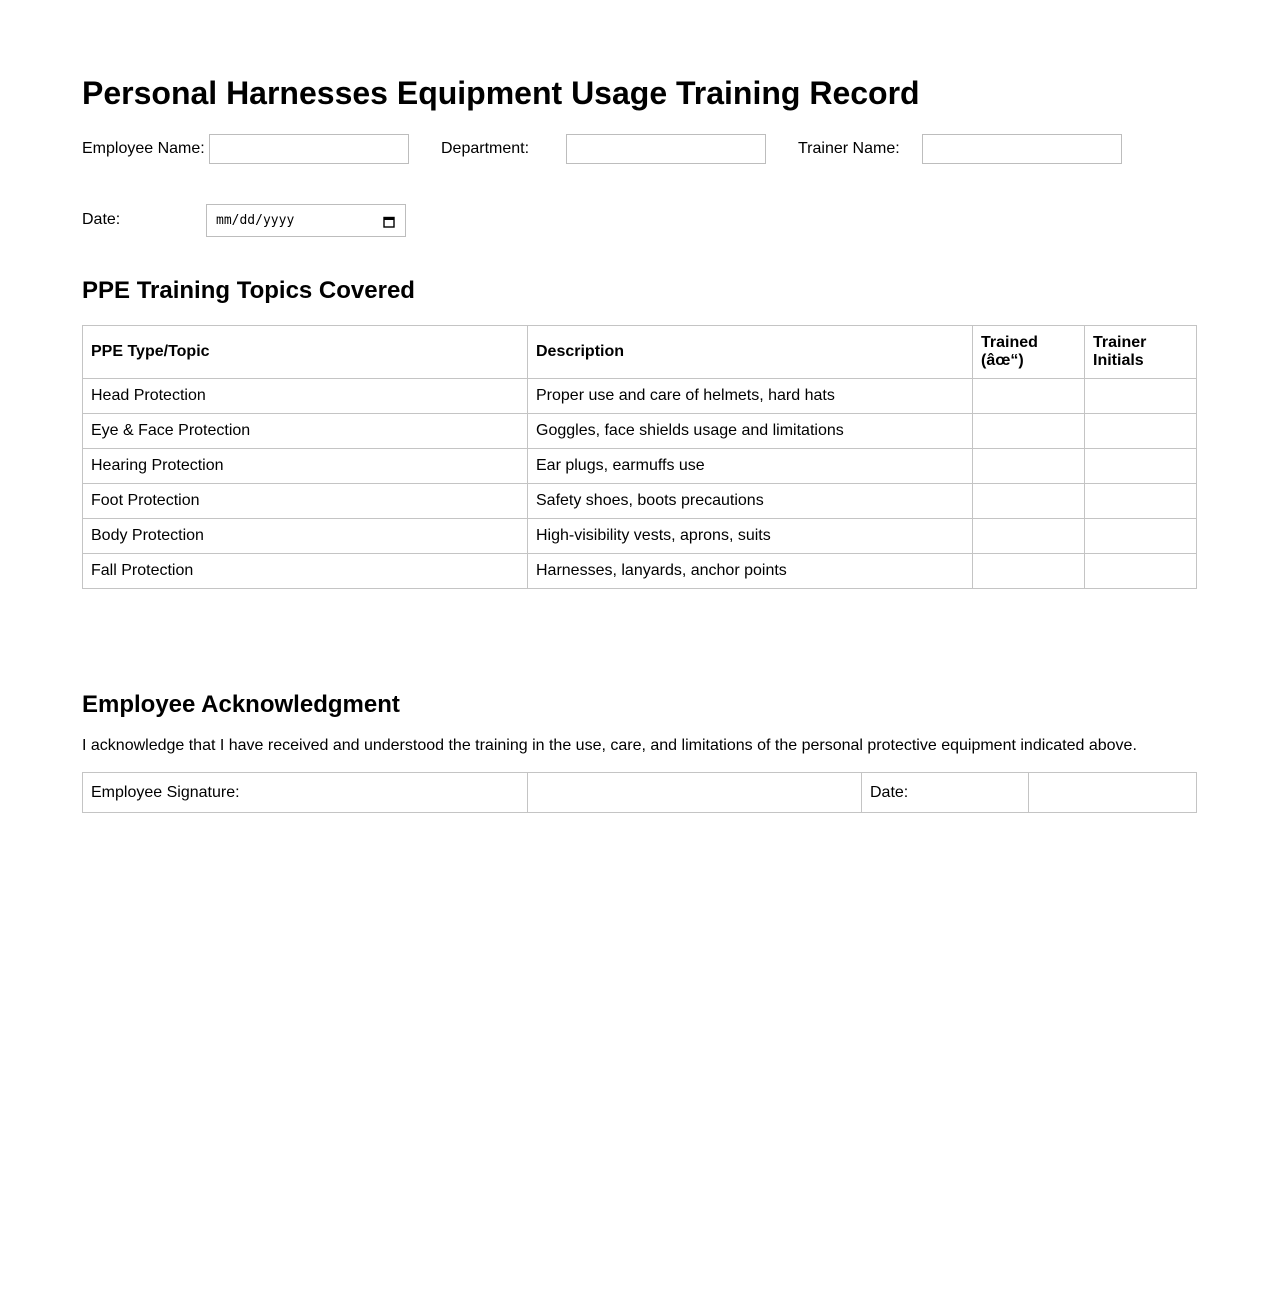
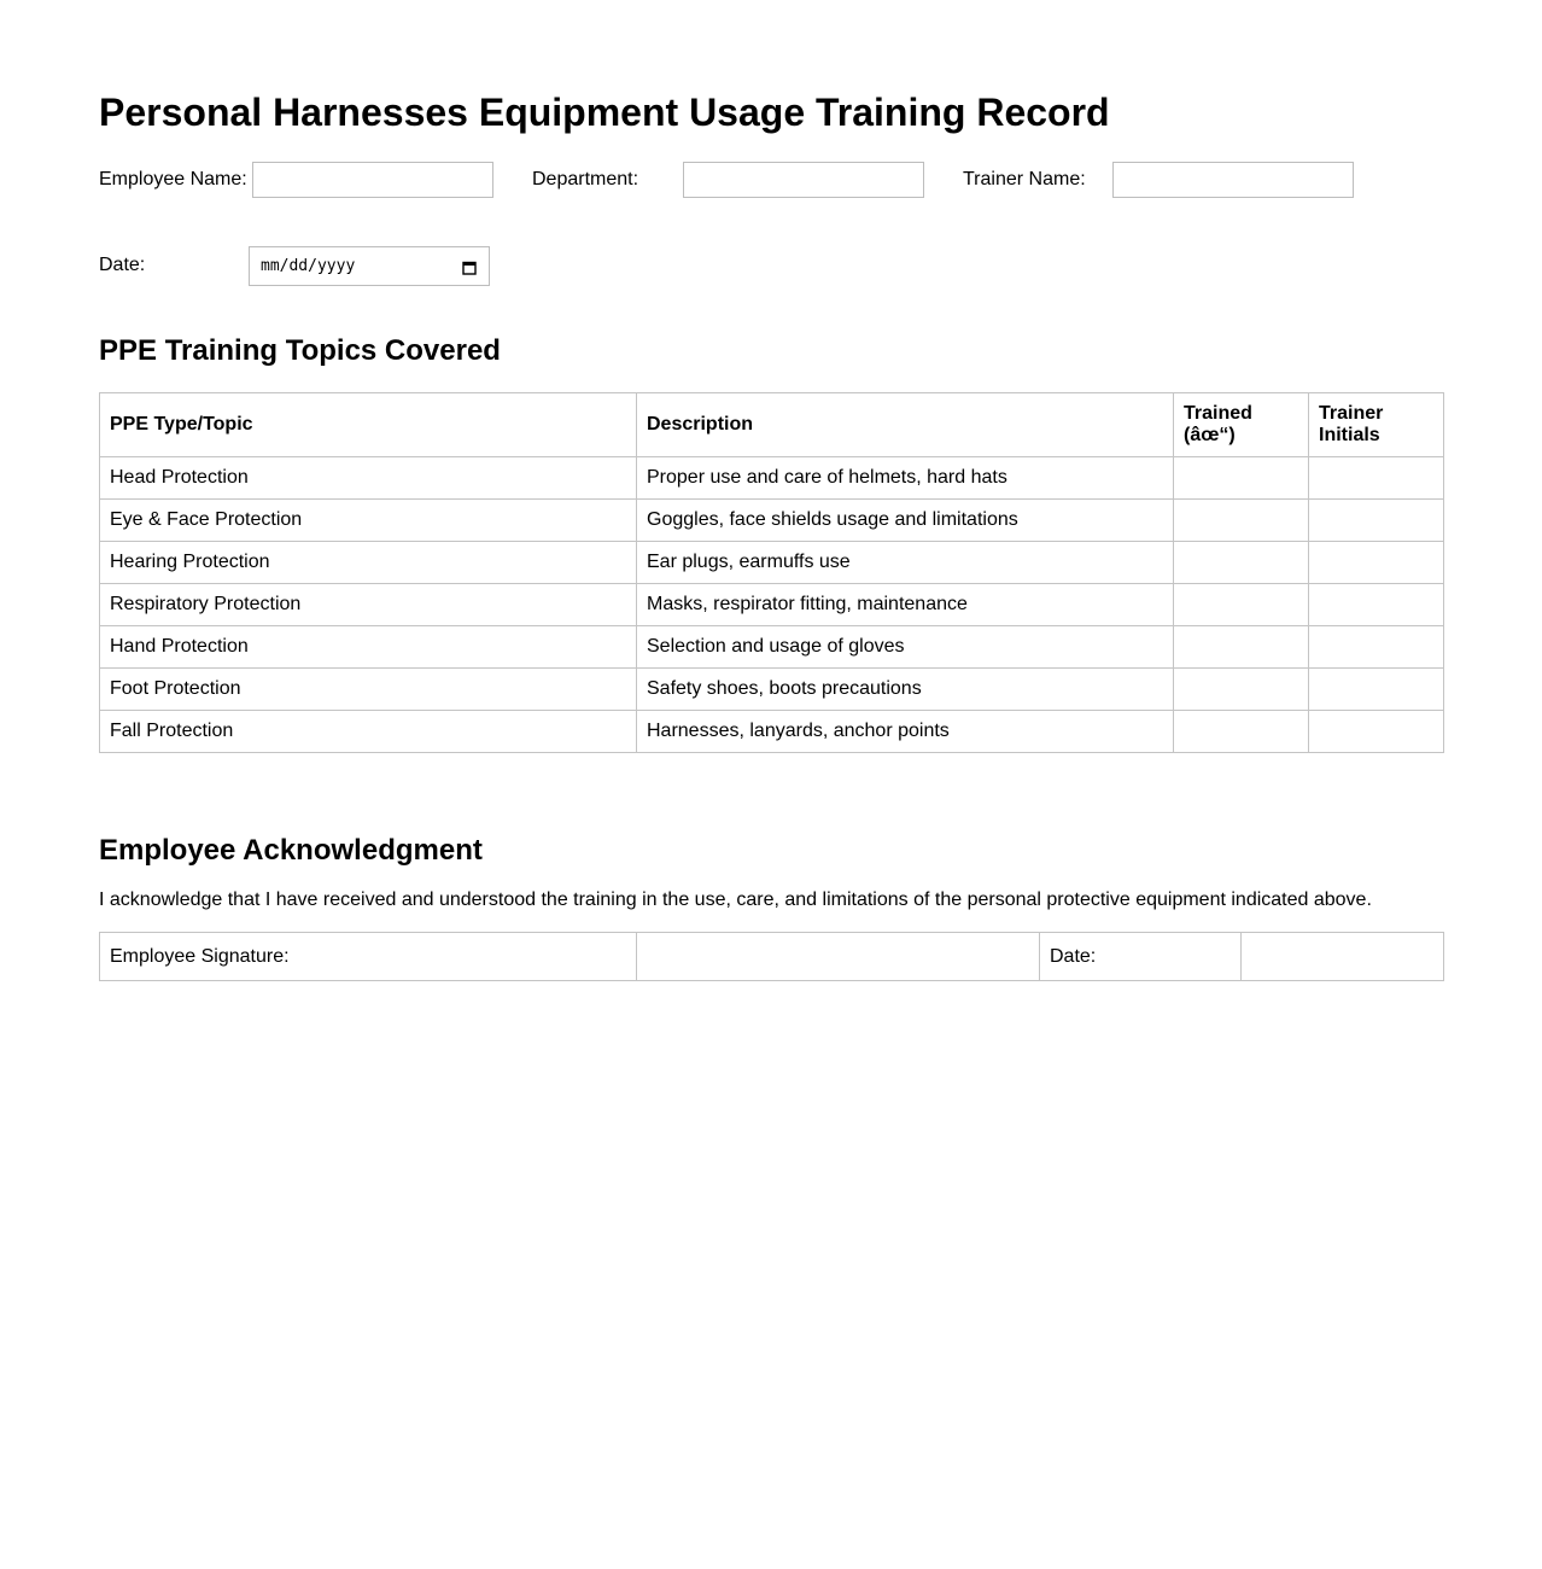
  Personal Harnesses Equipment Usage Training Record
  Employee Name:
  Department:
  Trainer Name:
  Date:
  mm/dd/yyyy
  PPE Training Topics Covered
  PPE Type/Topic	Description	Trained (âœ“)	Trainer Initials
  Head Protection	Proper use and care of helmets, hard hats
  Eye & Face Protection	Goggles, face shields usage and limitations
  Hearing Protection	Ear plugs, earmuffs use
+ Respiratory Protection	Masks, respirator fitting, maintenance
+ Hand Protection	Selection and usage of gloves
  Foot Protection	Safety shoes, boots precautions
- Body Protection	High-visibility vests, aprons, suits
  Fall Protection	Harnesses, lanyards, anchor points
  Employee Acknowledgment
  I acknowledge that I have received and understood the training in the use, care, and limitations of the personal protective equipment indicated above.
  Employee Signature:		Date:
